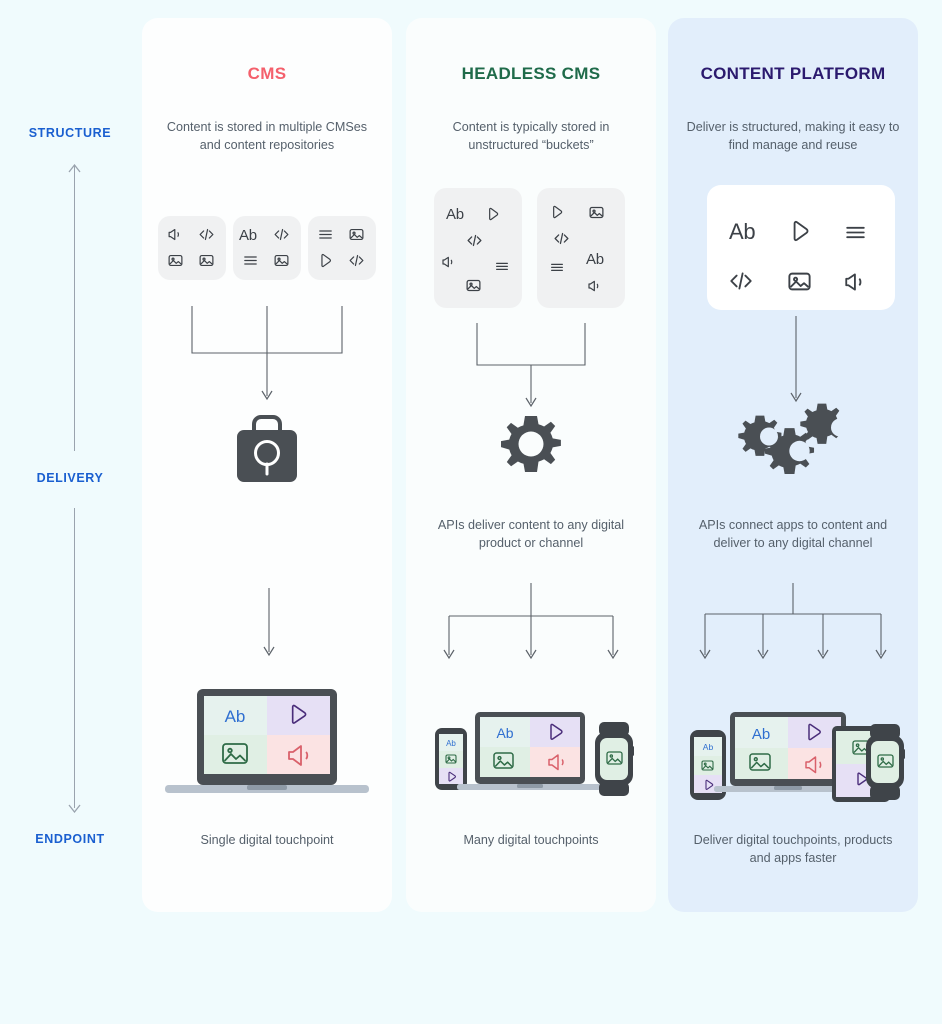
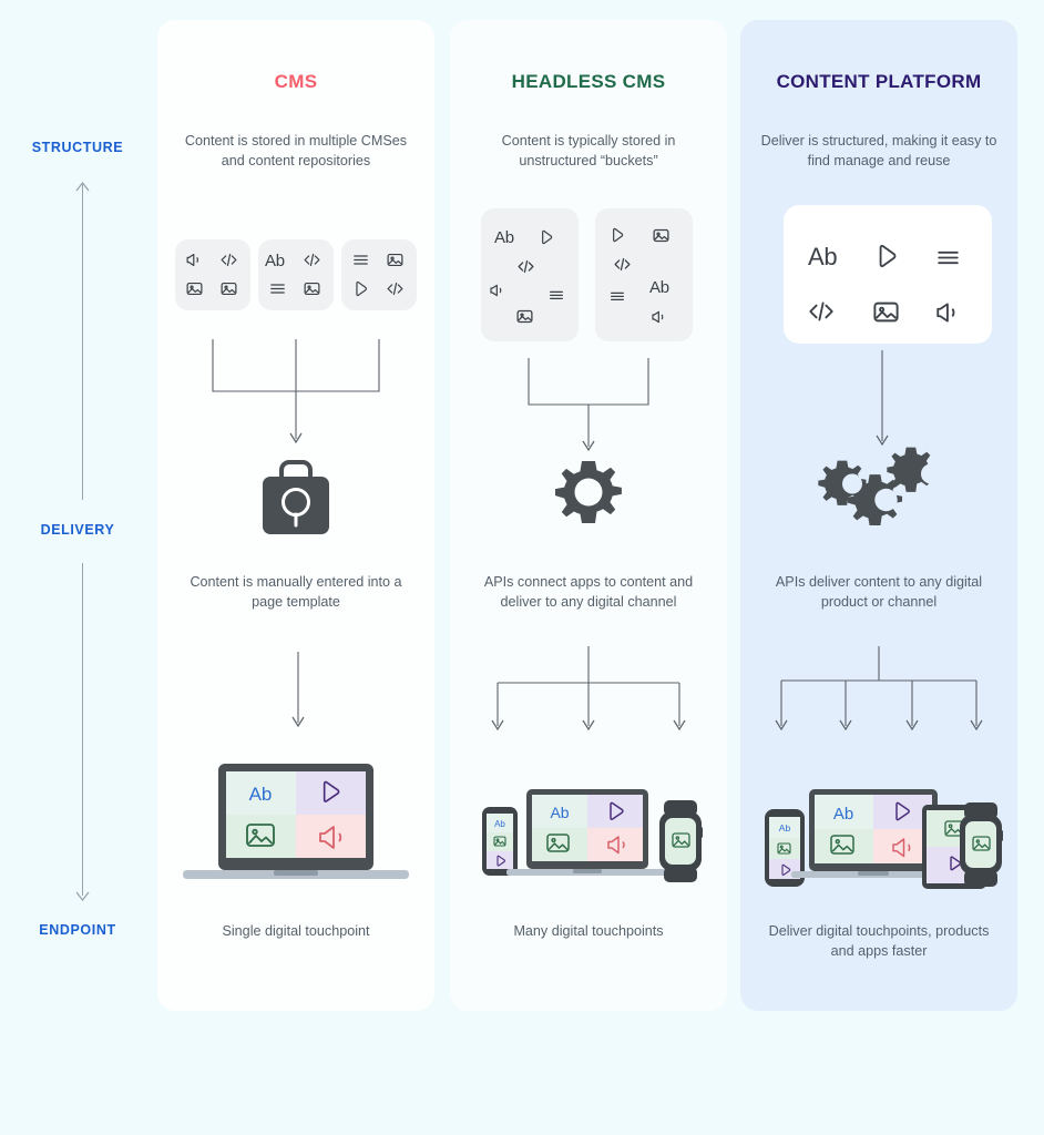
  STRUCTURE
  DELIVERY
  ENDPOINT
  CMS
  Content is stored in multiple CMSes and content repositories
  Ab
+ Content is manually entered into a page template
  Ab
  Single digital touchpoint
  HEADLESS CMS
  Content is typically stored in unstructured “buckets”
  Ab
  Ab
- APIs deliver content to any digital product or channel
+ APIs connect apps to content and deliver to any digital channel
  Ab
  Ab
  Many digital touchpoints
  CONTENT PLATFORM
  Deliver is structured, making it easy to find manage and reuse
  Ab
- APIs connect apps to content and deliver to any digital channel
+ APIs deliver content to any digital product or channel
  Ab
  Ab
  Deliver digital touchpoints, products and apps faster
